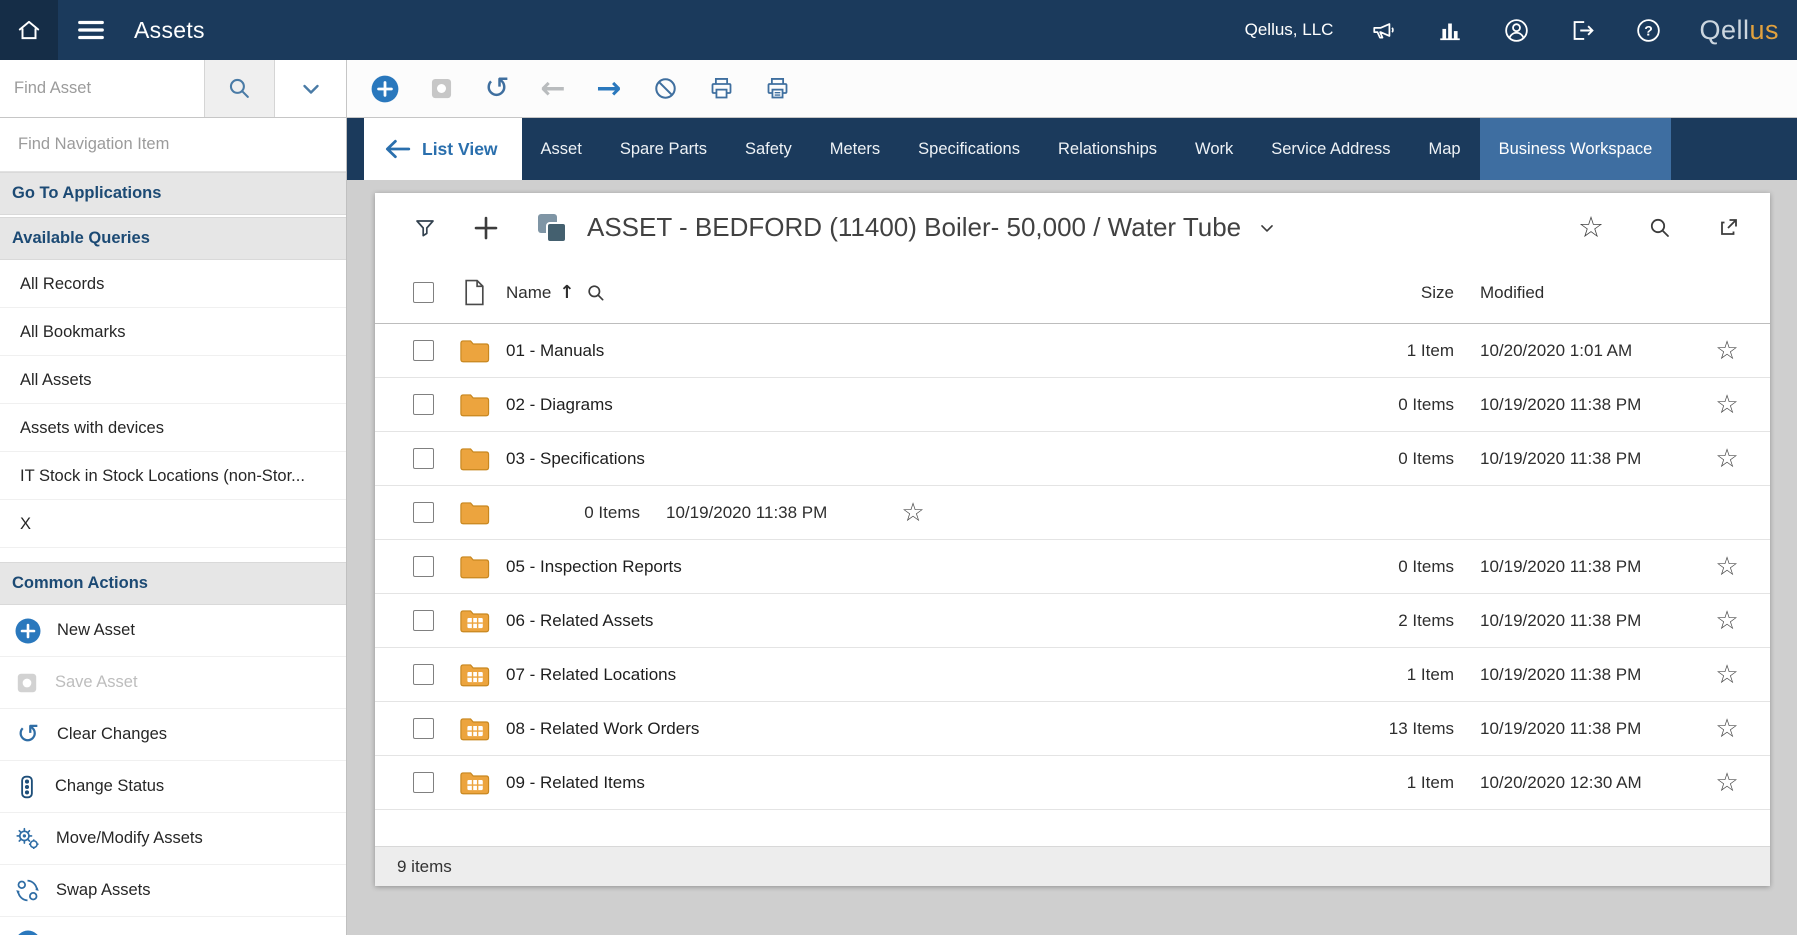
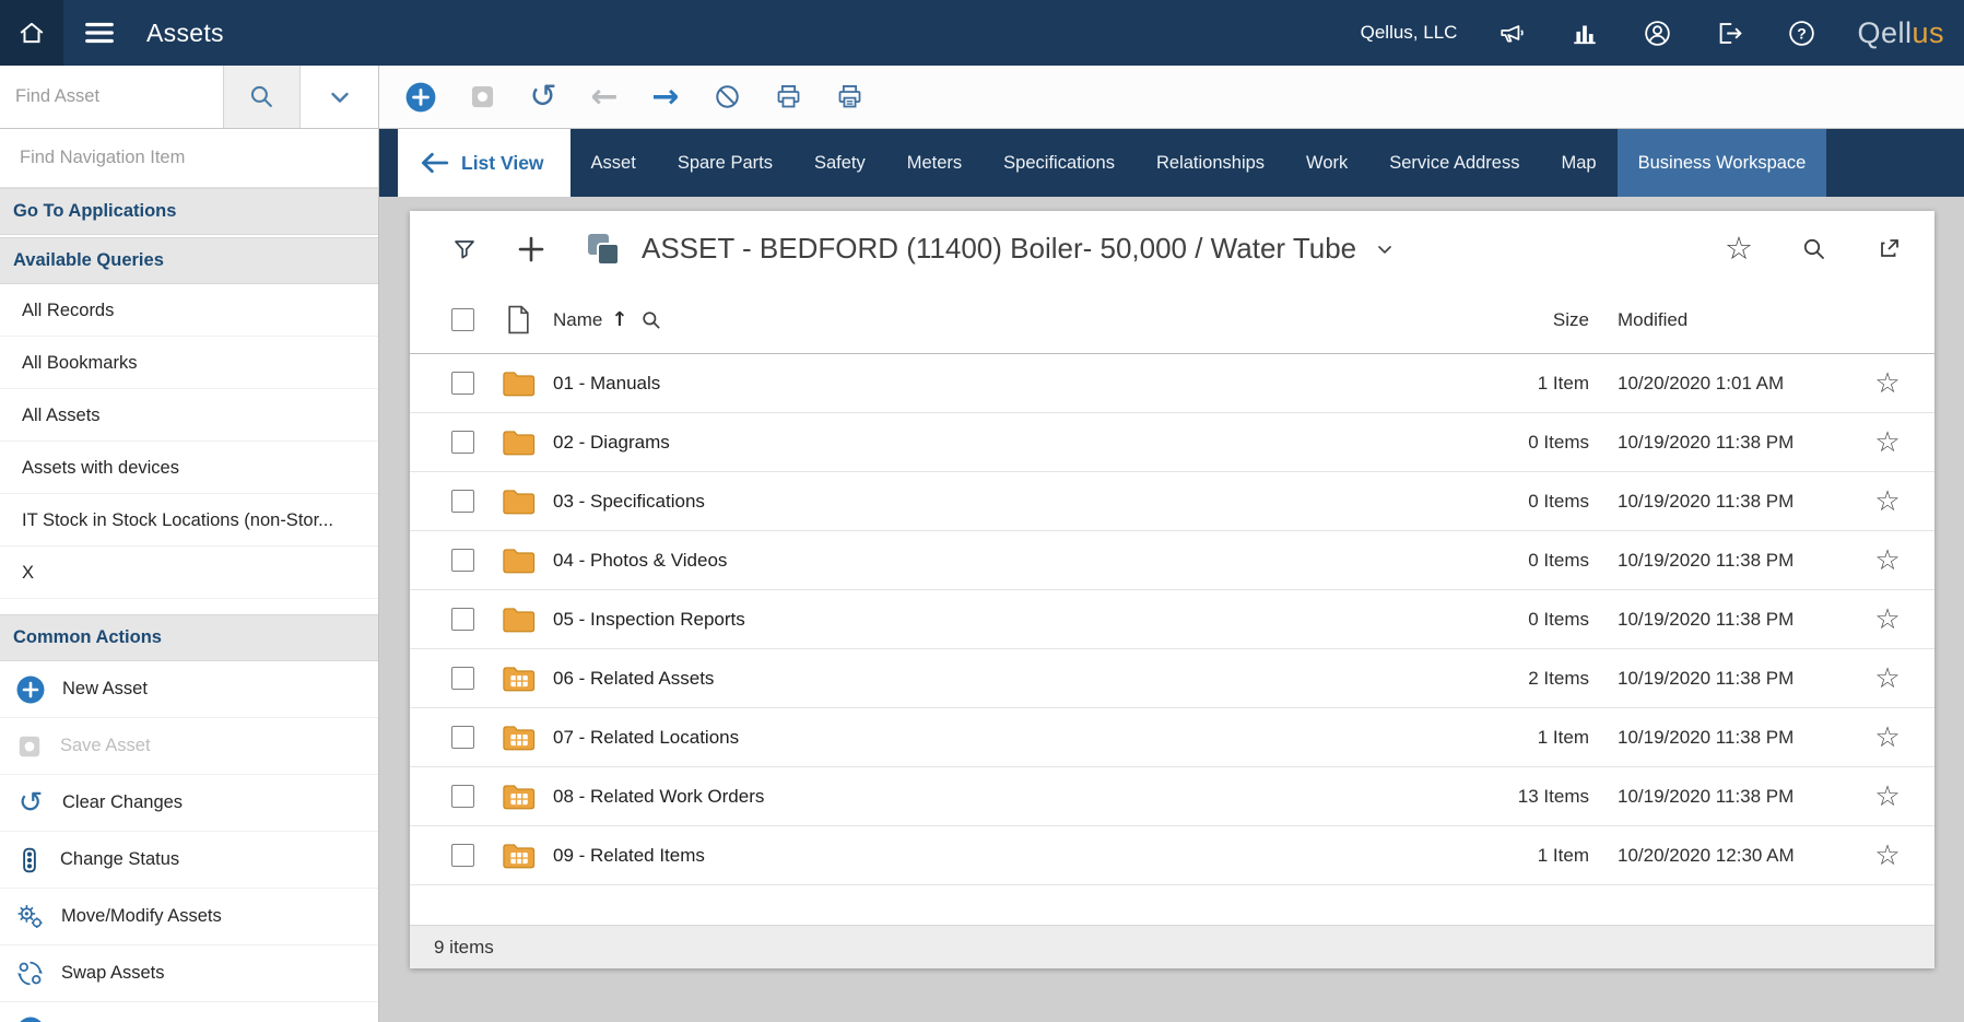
  Assets
  Qellus, LLC
  ?
  Qellus
  Find Asset
  ↺
  ←
  →
  Find Navigation Item
  Go To Applications
  Available Queries
  All Records
  All Bookmarks
  All Assets
  Assets with devices
  IT Stock in Stock Locations (non-Stor...
  X
  Common Actions
  New Asset
  Save Asset
  ↺
  Clear Changes
  Change Status
  Move/Modify Assets
  Swap Assets
  List View
  Asset
  Spare Parts
  Safety
  Meters
  Specifications
  Relationships
  Work
  Service Address
  Map
  Business Workspace
  ASSET - BEDFORD (11400) Boiler- 50,000 / Water Tube
  ☆
  Name
  ↑
  Size
  Modified
  01 - Manuals
  1 Item
  10/20/2020 1:01 AM
  ☆
  02 - Diagrams
  0 Items
  10/19/2020 11:38 PM
  ☆
  03 - Specifications
  0 Items
  10/19/2020 11:38 PM
  ☆
+ 04 - Photos & Videos
  0 Items
  10/19/2020 11:38 PM
  ☆
  05 - Inspection Reports
  0 Items
  10/19/2020 11:38 PM
  ☆
  06 - Related Assets
  2 Items
  10/19/2020 11:38 PM
  ☆
  07 - Related Locations
  1 Item
  10/19/2020 11:38 PM
  ☆
  08 - Related Work Orders
  13 Items
  10/19/2020 11:38 PM
  ☆
  09 - Related Items
  1 Item
  10/20/2020 12:30 AM
  ☆
  9 items
